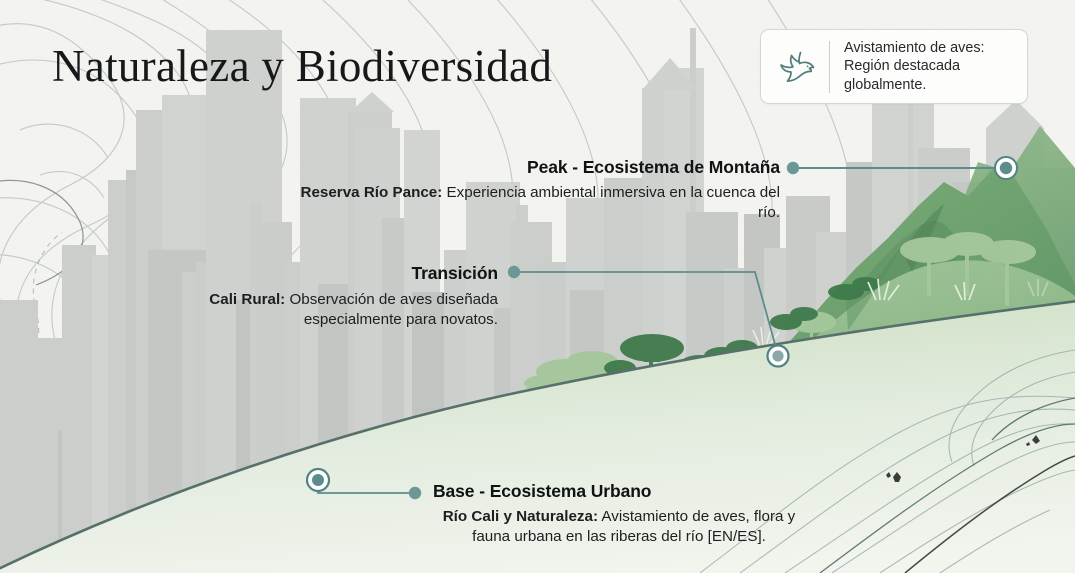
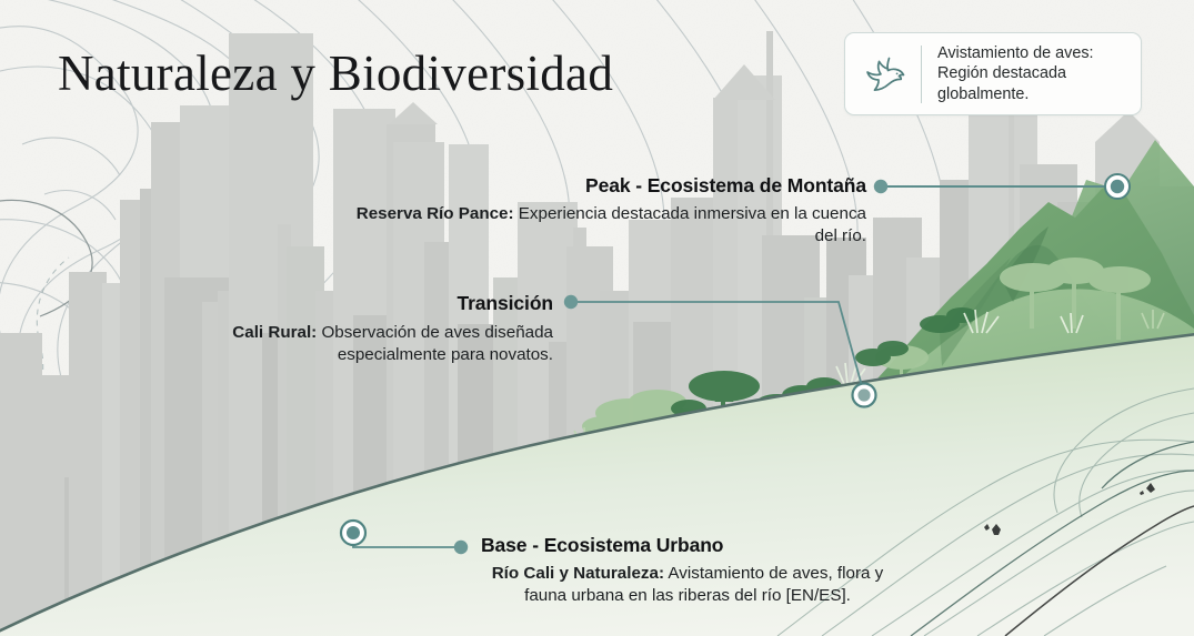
  Naturaleza y Biodiversidad
  Avistamiento de aves:
  Región destacada
  globalmente.
  Peak - Ecosistema de Montaña
- Reserva Río Pance: Experiencia ambiental inmersiva en la cuenca del río.
+ Reserva Río Pance: Experiencia destacada inmersiva en la cuenca del río.
  Transición
  Cali Rural: Observación de aves diseñada especialmente para novatos.
  Base - Ecosistema Urbano
  Río Cali y Naturaleza: Avistamiento de aves, flora y fauna urbana en las riberas del río [EN/ES].
